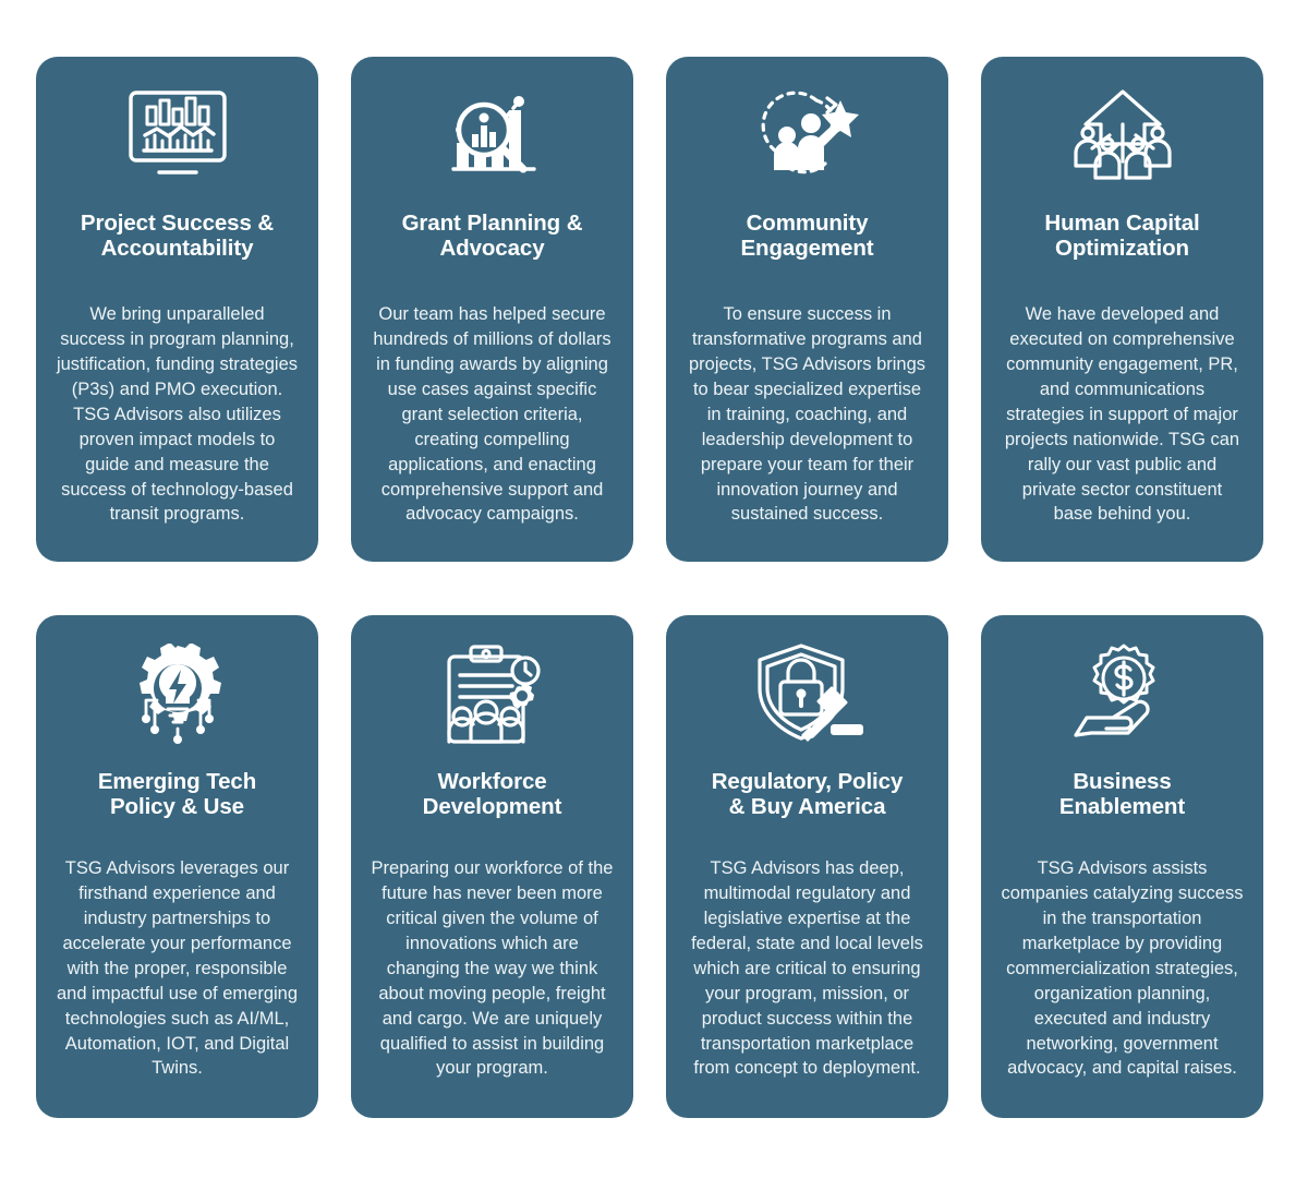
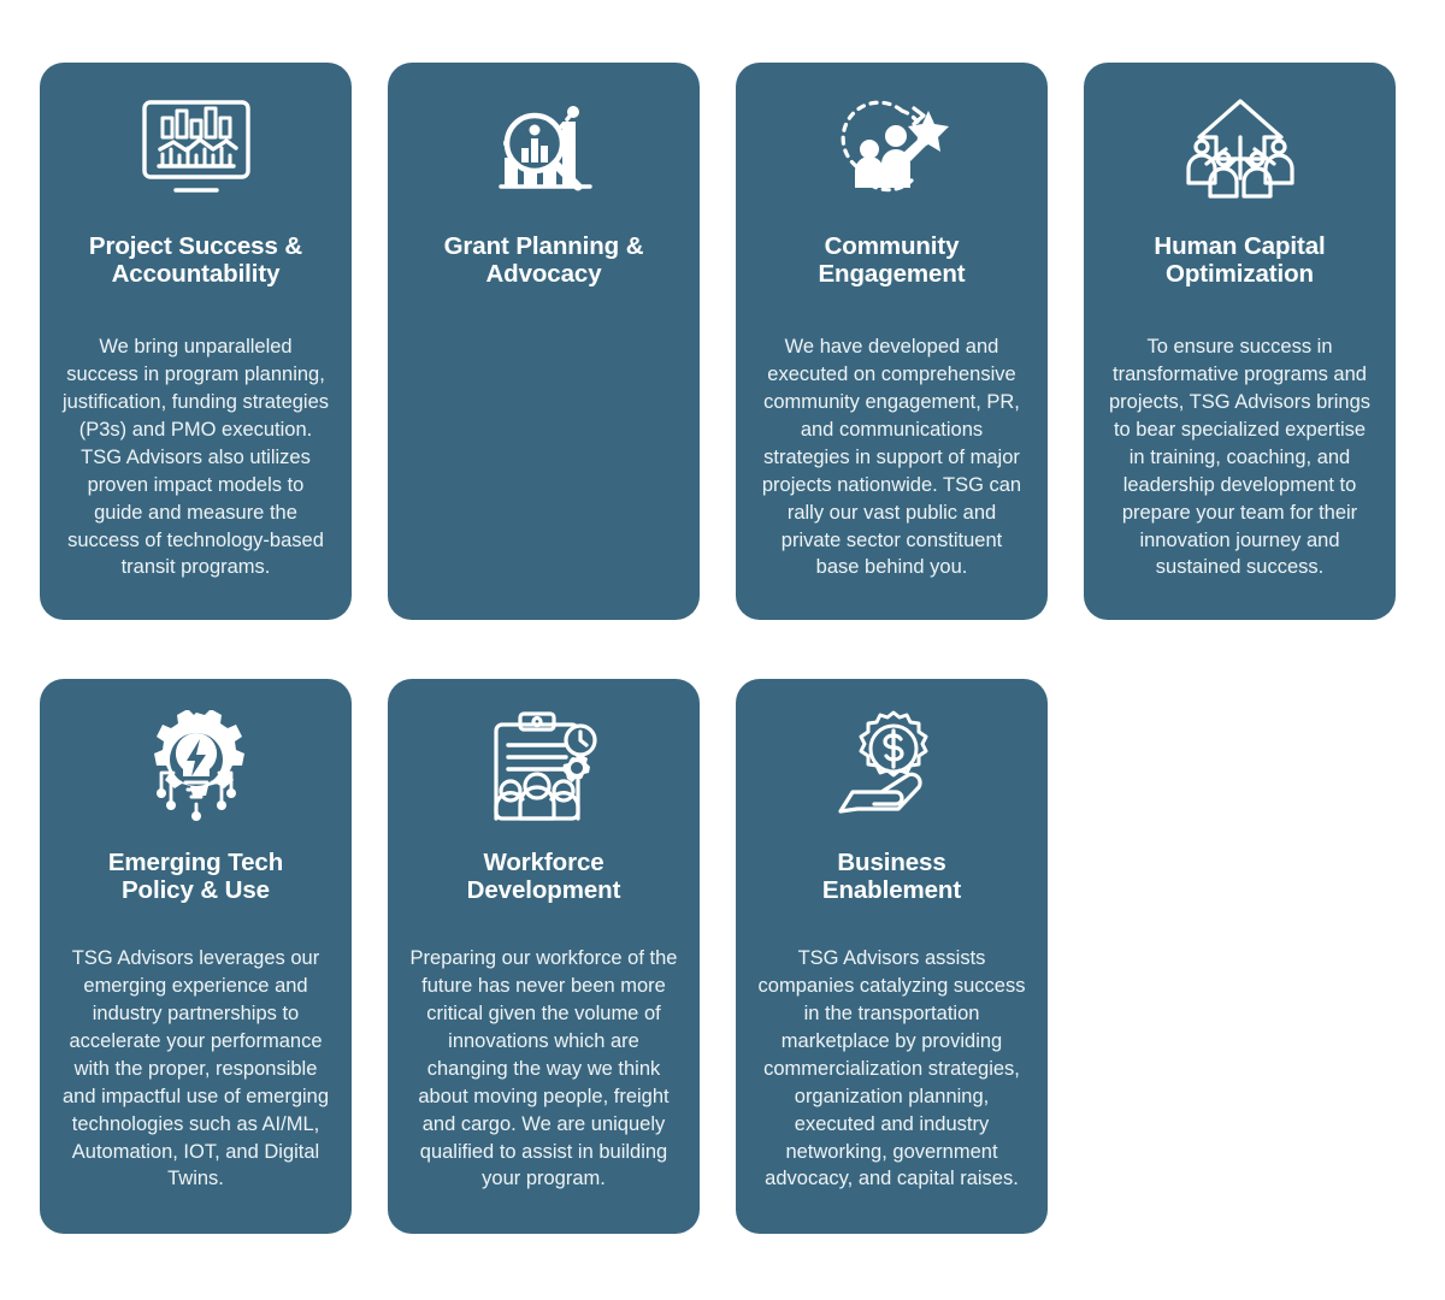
  Project Success &
  Accountability
  We bring unparalleled success in program planning, justification, funding strategies (P3s) and PMO execution. TSG Advisors also utilizes proven impact models to guide and measure the success of technology-based transit programs.
  Grant Planning &
  Advocacy
- Our team has helped secure hundreds of millions of dollars in funding awards by aligning use cases against specific grant selection criteria, creating compelling applications, and enacting comprehensive support and advocacy campaigns.
  Community
  Engagement
- To ensure success in transformative programs and projects, TSG Advisors brings to bear specialized expertise in training, coaching, and leadership development to prepare your team for their innovation journey and sustained success.
+ We have developed and executed on comprehensive community engagement, PR, and communications strategies in support of major projects nationwide. TSG can rally our vast public and private sector constituent base behind you.
  Human Capital
  Optimization
- We have developed and executed on comprehensive community engagement, PR, and communications strategies in support of major projects nationwide. TSG can rally our vast public and private sector constituent base behind you.
+ To ensure success in transformative programs and projects, TSG Advisors brings to bear specialized expertise in training, coaching, and leadership development to prepare your team for their innovation journey and sustained success.
  Emerging Tech
  Policy & Use
- TSG Advisors leverages our firsthand experience and industry partnerships to accelerate your performance with the proper, responsible and impactful use of emerging technologies such as AI/ML, Automation, IOT, and Digital Twins.
+ TSG Advisors leverages our emerging experience and industry partnerships to accelerate your performance with the proper, responsible and impactful use of emerging technologies such as AI/ML, Automation, IOT, and Digital Twins.
  Workforce
  Development
  Preparing our workforce of the future has never been more critical given the volume of innovations which are changing the way we think about moving people, freight and cargo. We are uniquely qualified to assist in building your program.
- Regulatory, Policy
- & Buy America
- TSG Advisors has deep, multimodal regulatory and legislative expertise at the federal, state and local levels which are critical to ensuring your program, mission, or product success within the transportation marketplace from concept to deployment.
  Business
  Enablement
  TSG Advisors assists companies catalyzing success in the transportation marketplace by providing commercialization strategies, organization planning, executed and industry networking, government advocacy, and capital raises.
